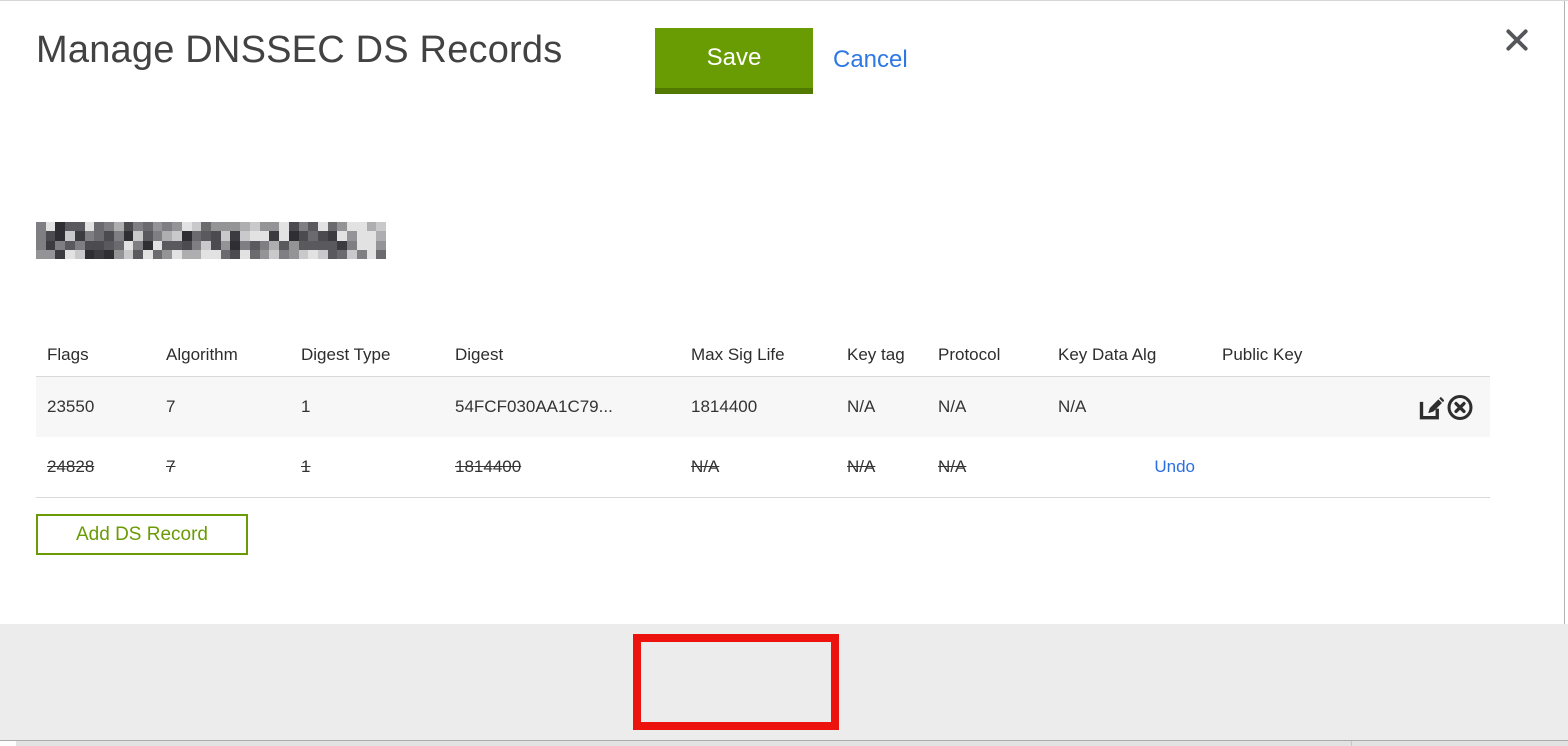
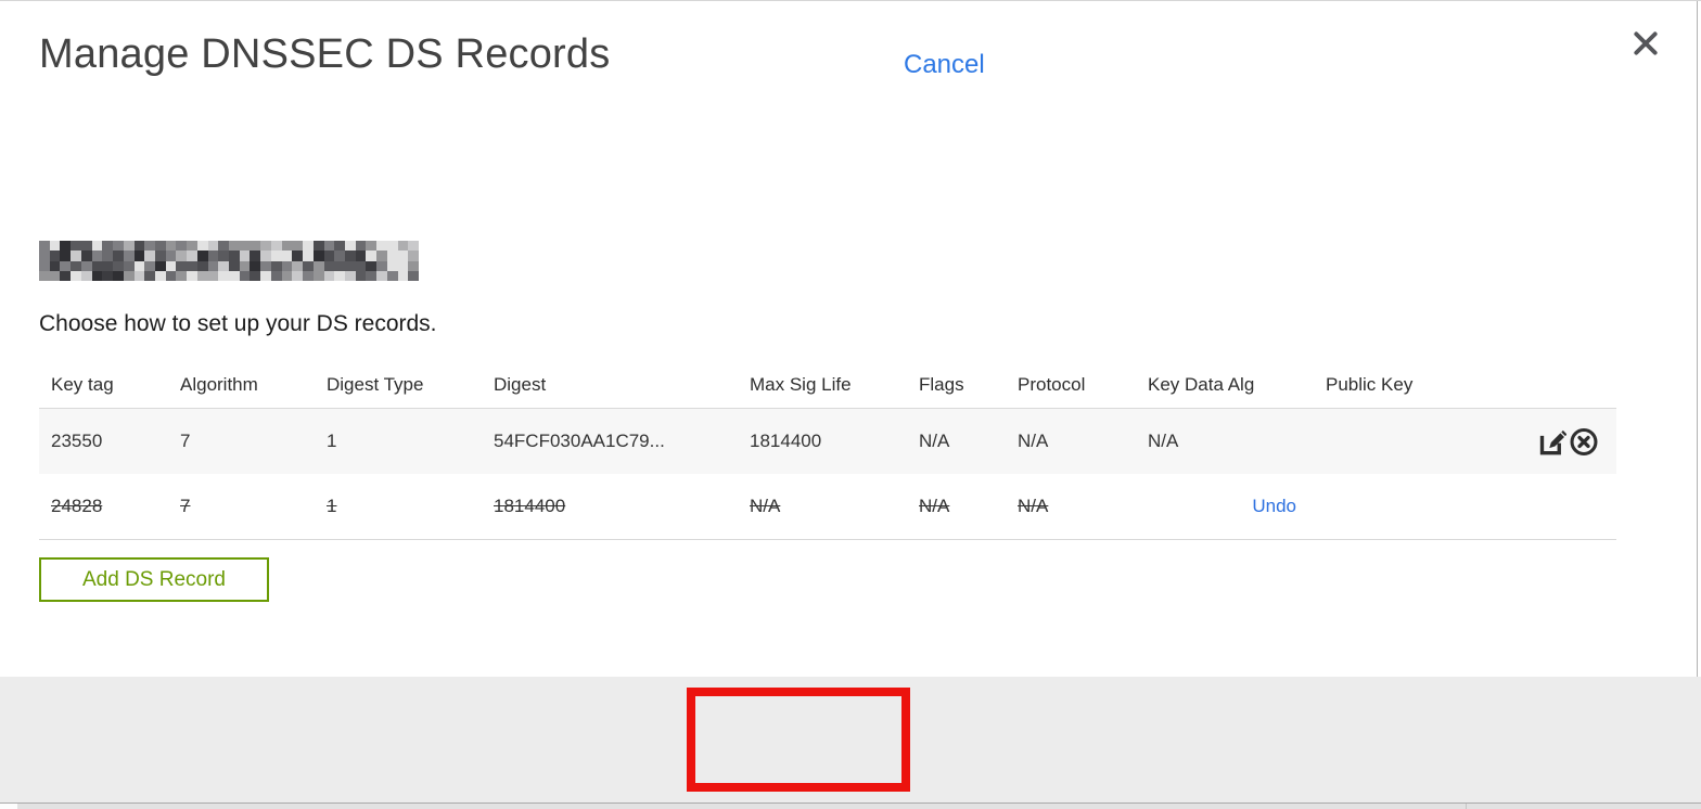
  Manage DNSSEC DS Records
+ Choose how to set up your DS records.
- Flags
+ Key tag
  Algorithm
  Digest Type
  Digest
  Max Sig Life
- Key tag
+ Flags
  Protocol
  Key Data Alg
  Public Key
  23550
  7
  1
  54FCF030AA1C79...
  1814400
  N/A
  N/A
  N/A
  24828
  7
  1
  1814400
  N/A
  N/A
  N/A
  Undo
  Add DS Record
- Save
  Cancel
